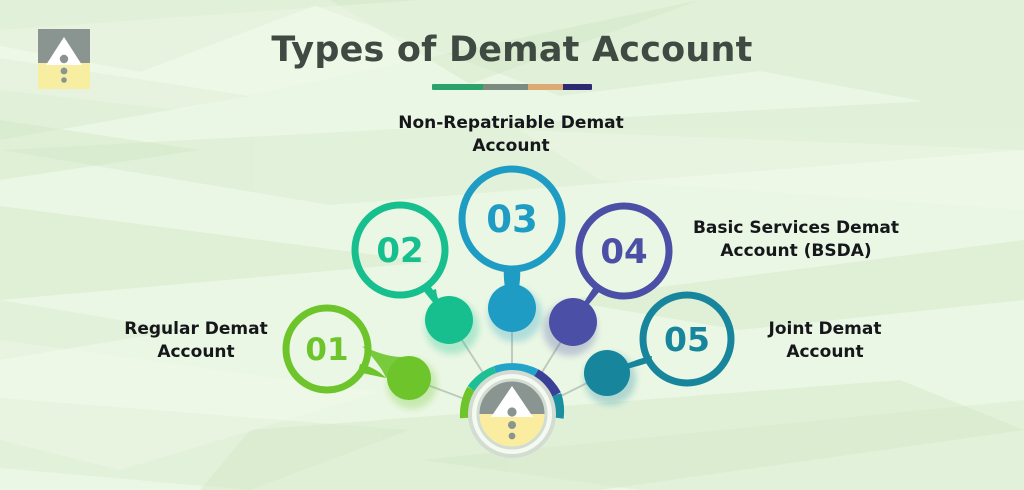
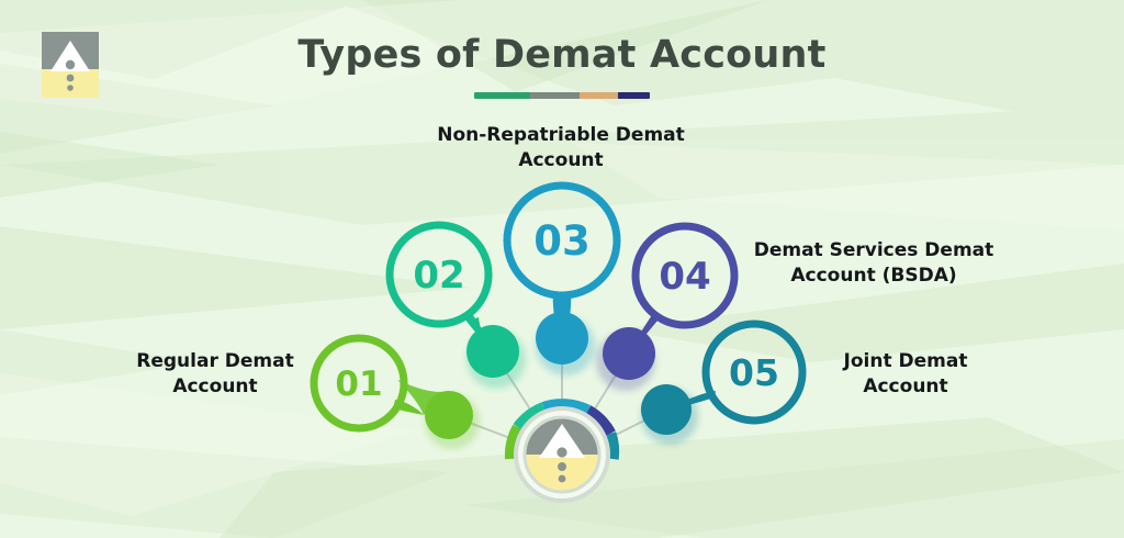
  Types of Demat Account
  01
  02
  03
  04
  05
  Regular Demat Account
  Non-Repatriable Demat Account
- Basic Services Demat Account (BSDA)
+ Demat Services Demat Account (BSDA)
  Joint Demat Account
